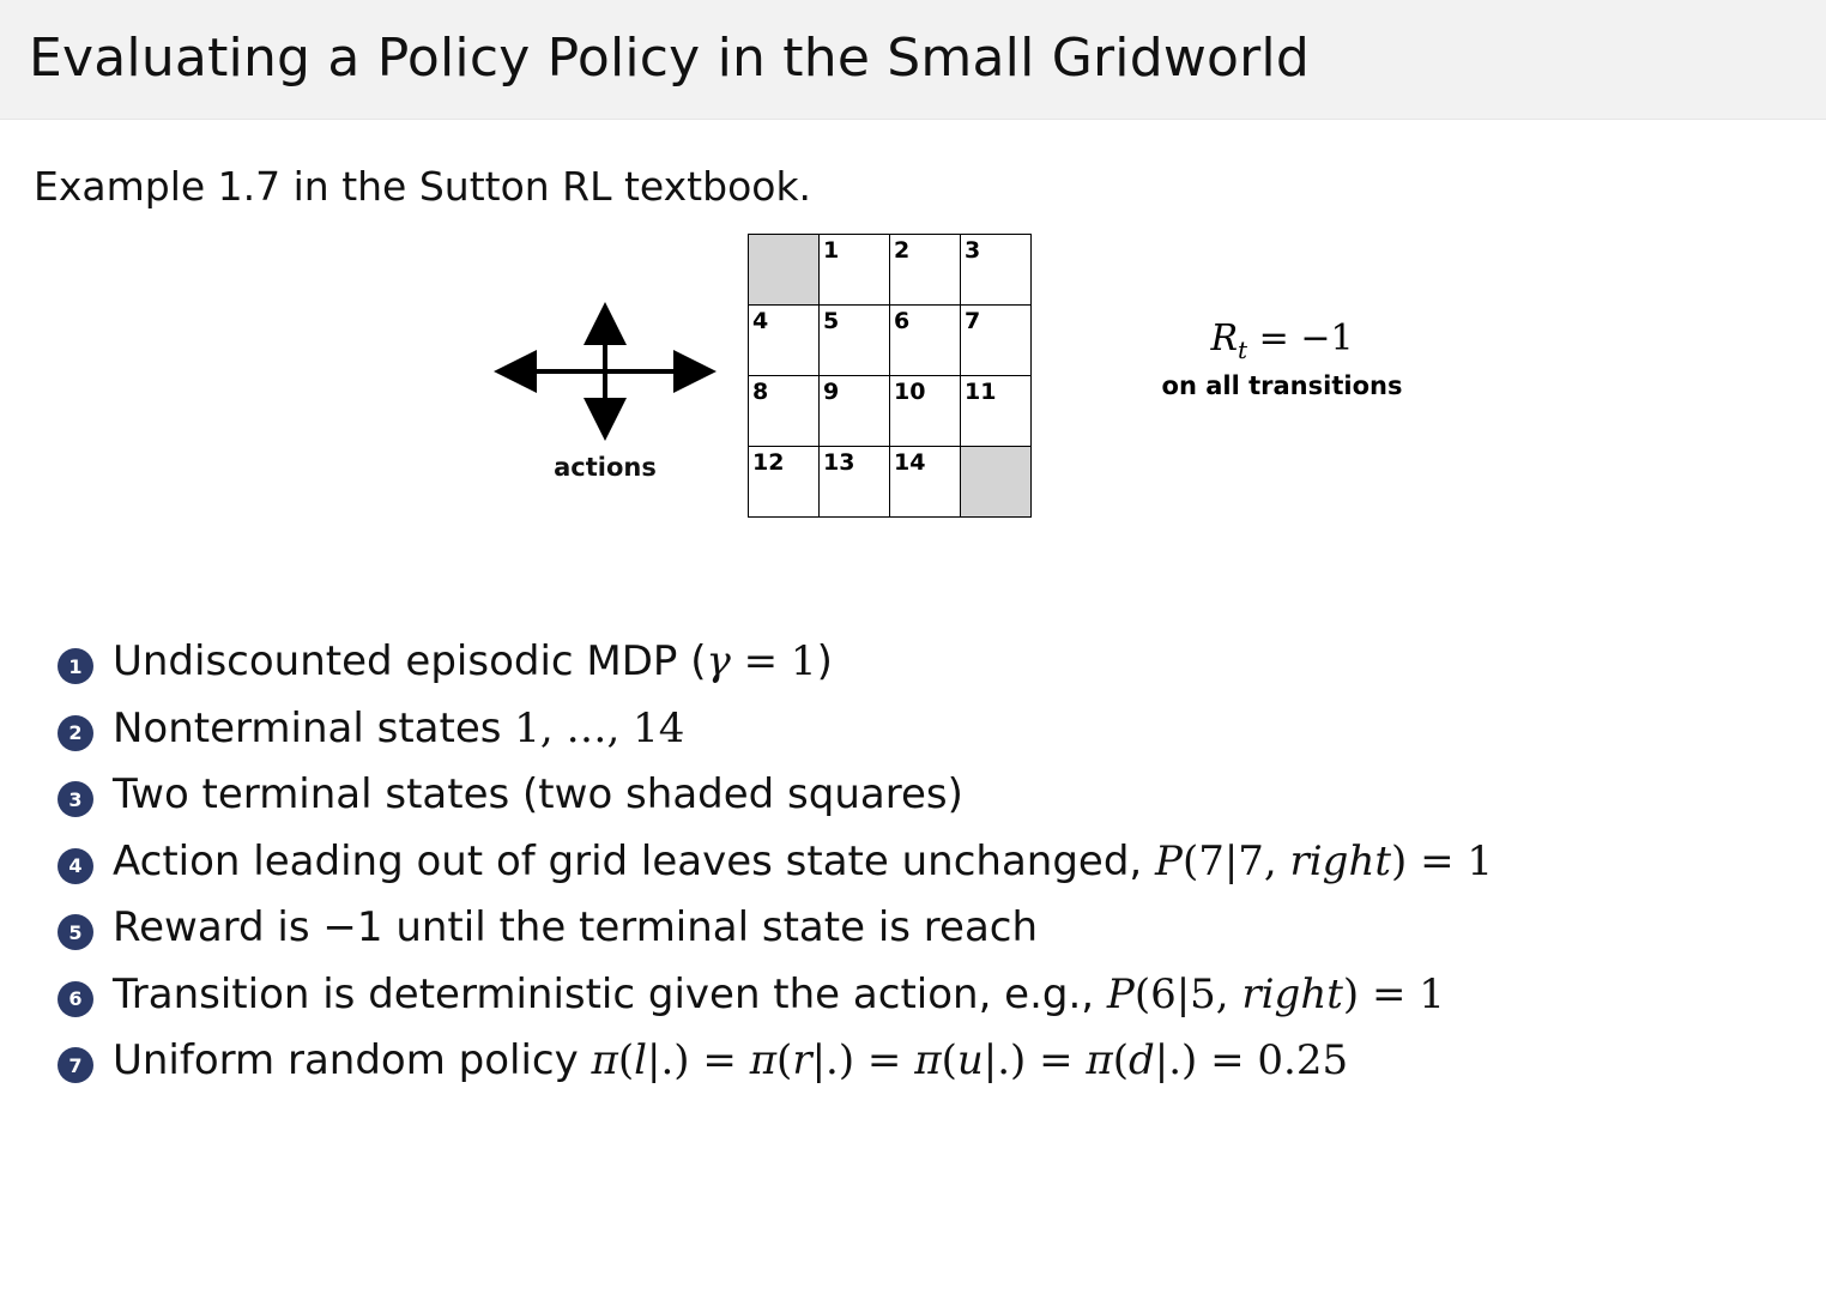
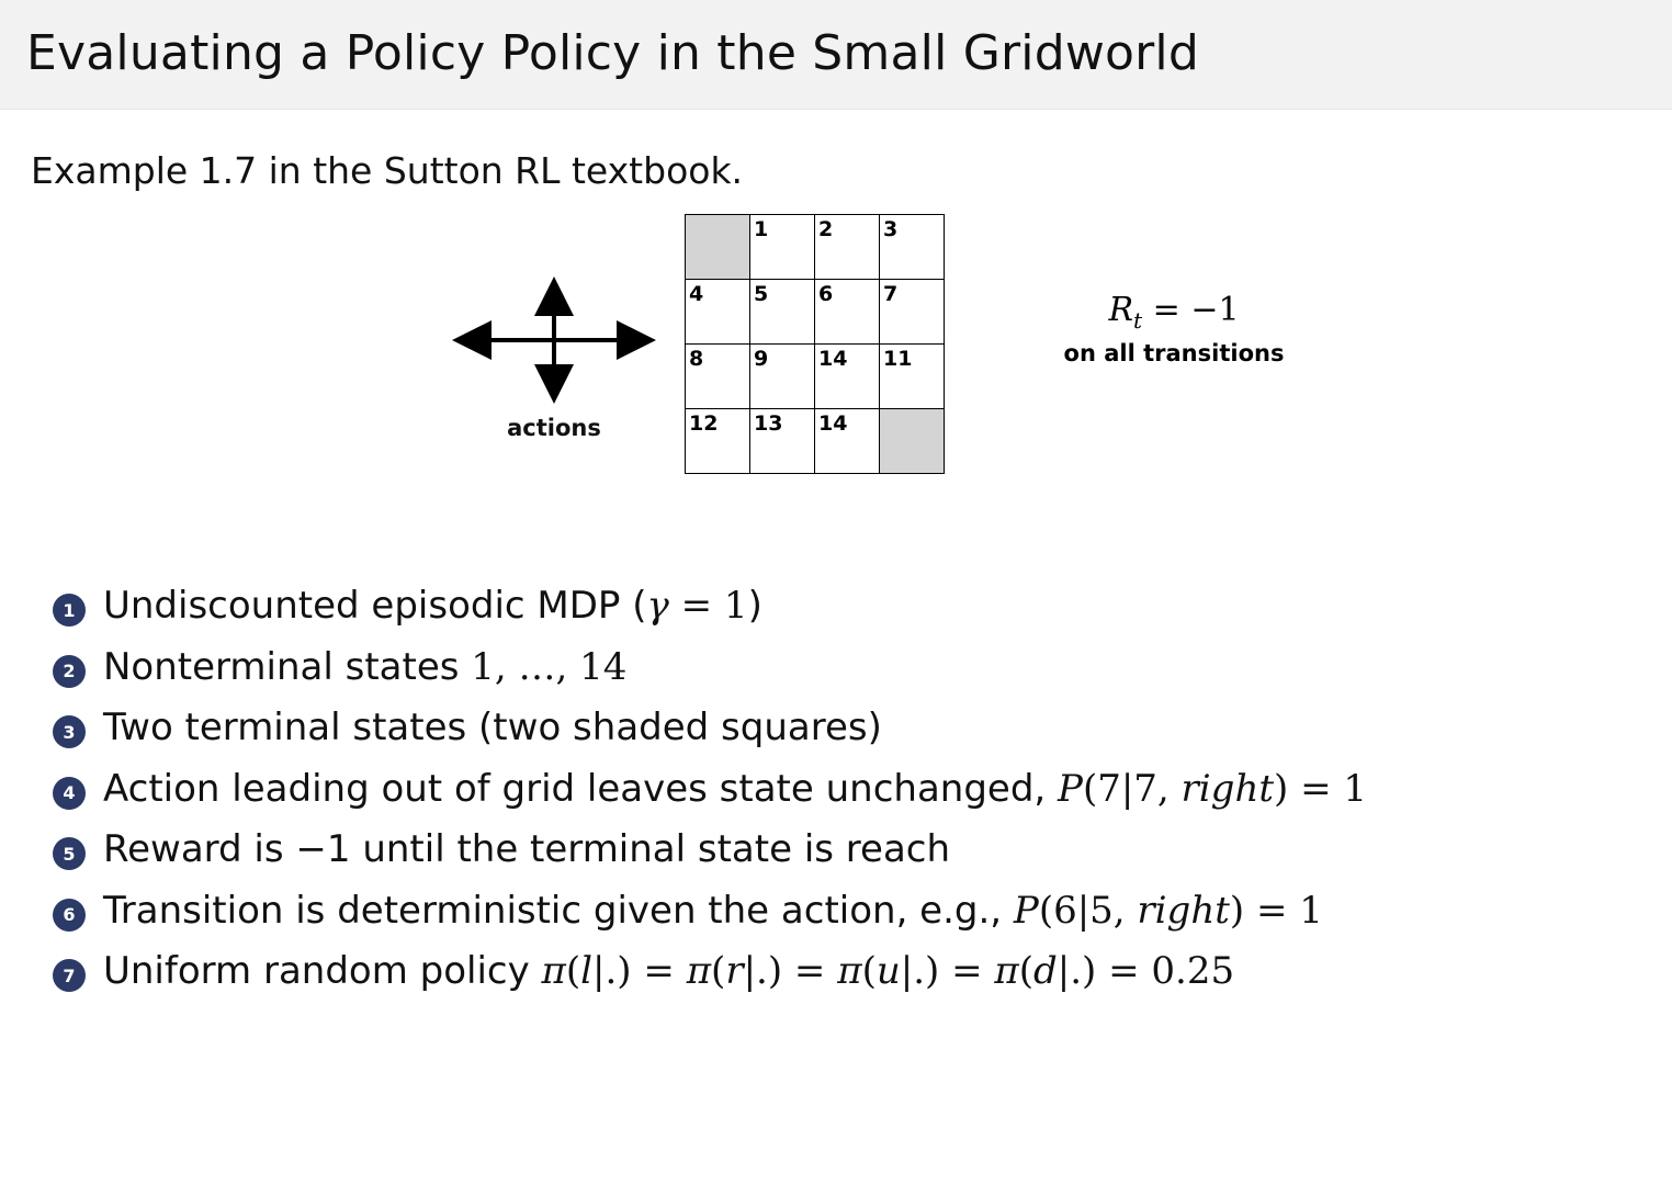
  Evaluating a Policy Policy in the Small Gridworld
  Example 1.7 in the Sutton RL textbook.
  actions
  	1	2	3
  4	5	6	7
- 8	9	10	11
+ 8	9	14	11
  12	13	14
  Rt = −1
  on all transitions
  1
  Undiscounted episodic MDP (γ = 1)
  2
  Nonterminal states 1, …, 14
  3
  Two terminal states (two shaded squares)
  4
  Action leading out of grid leaves state unchanged, P(7|7, right) = 1
  5
  Reward is −1 until the terminal state is reach
  6
  Transition is deterministic given the action, e.g., P(6|5, right) = 1
  7
  Uniform random policy π(l|.) = π(r|.) = π(u|.) = π(d|.) = 0.25
